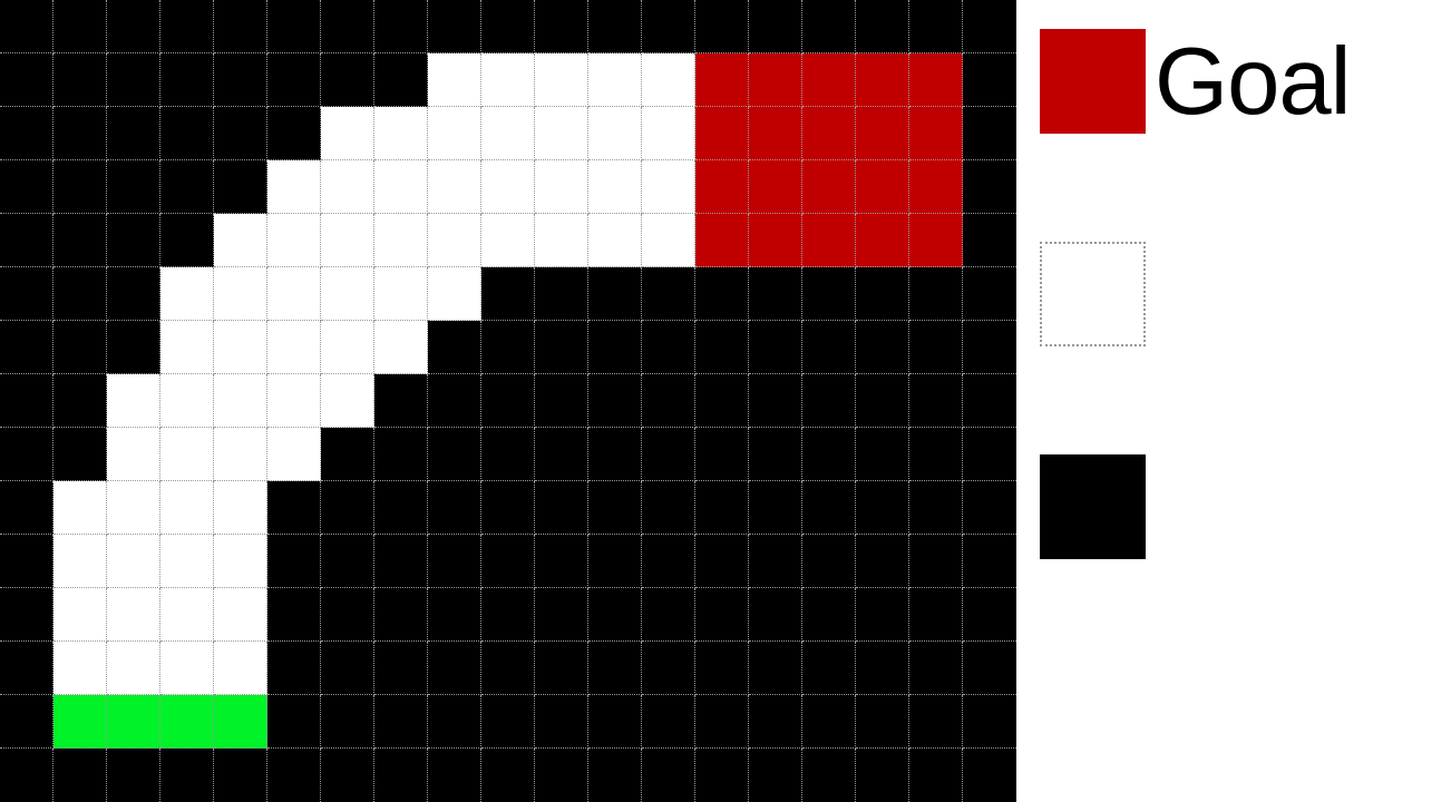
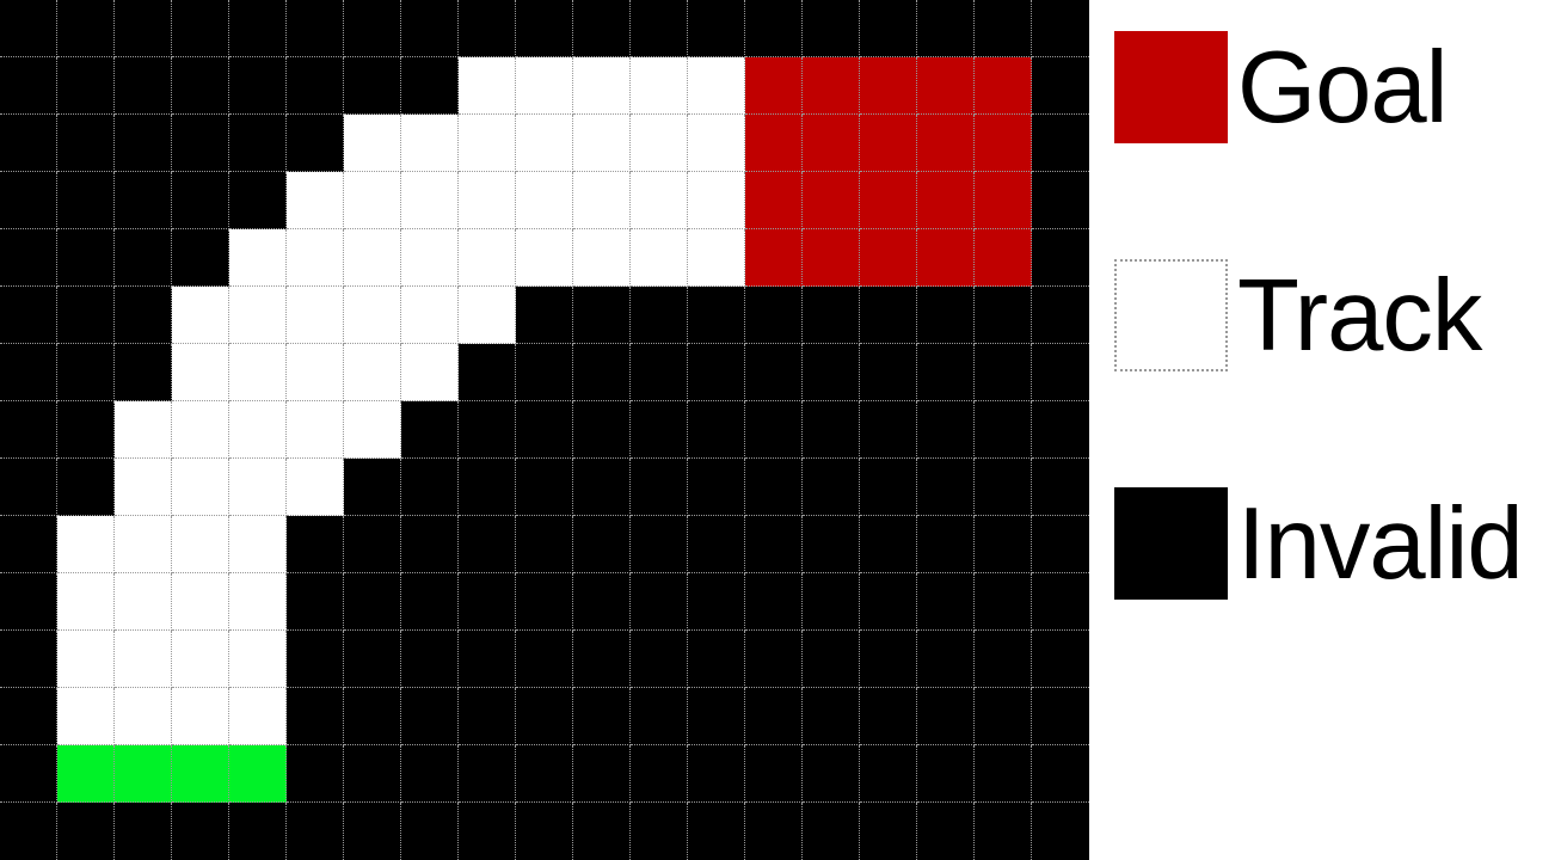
  Goal
+ Track
+ Invalid
